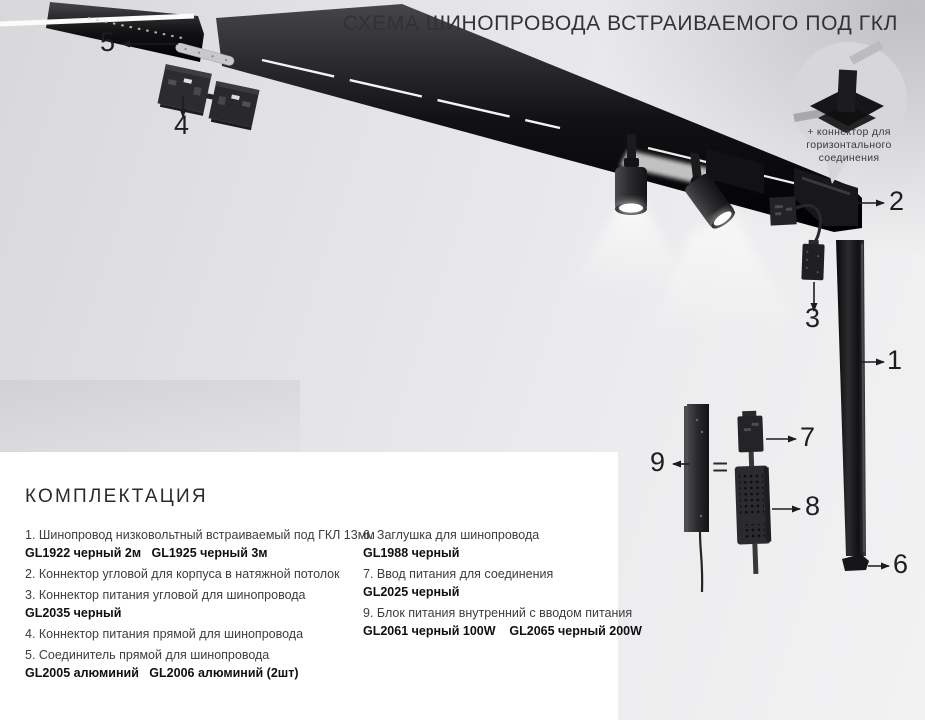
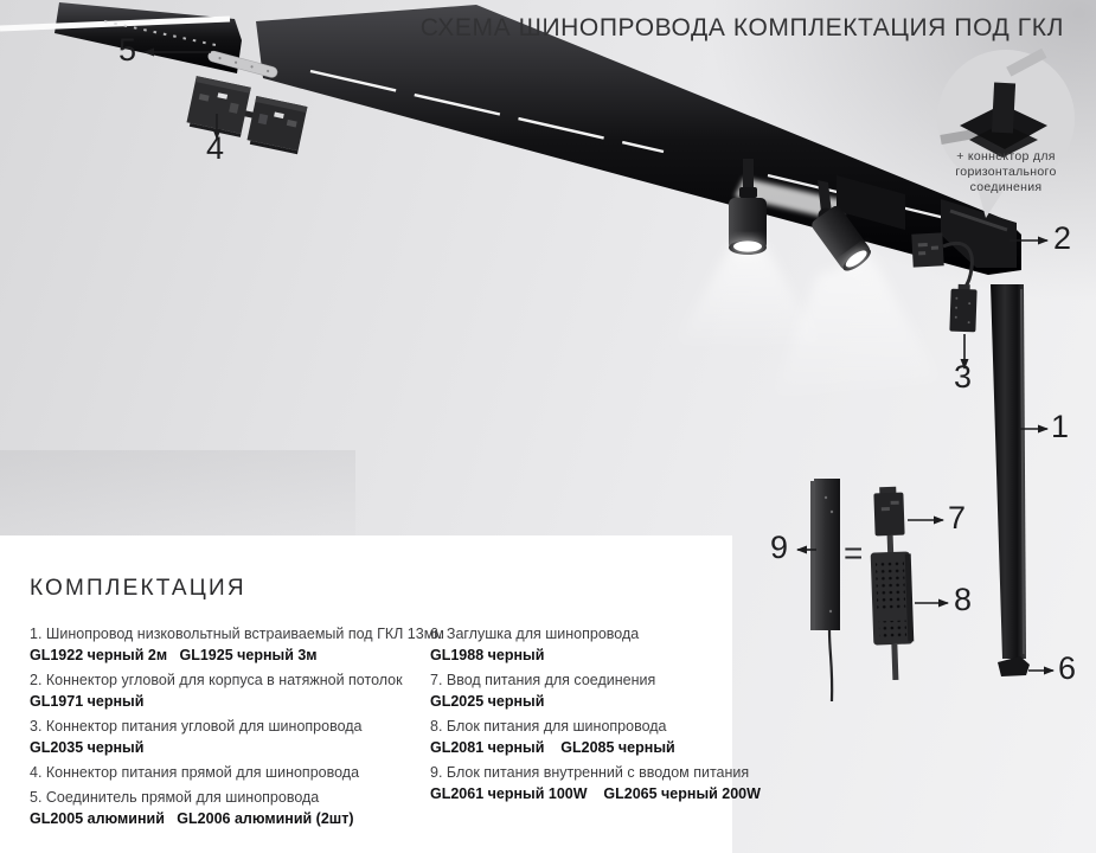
- СХЕМА ШИНОПРОВОДА ВСТРАИВАЕМОГО ПОД ГКЛ
+ СХЕМА ШИНОПРОВОДА КОМПЛЕКТАЦИЯ ПОД ГКЛ
  + коннектор для
  горизонтального
  соединения
  5
  4
  2
  3
  1
  6
  7
  8
  9
  =
  КОМПЛЕКТАЦИЯ
  1. Шинопровод низковольтный встраиваемый под ГКЛ 13м
  GL1922 черный 2м GL1925 черный 3м
  2. Коннектор угловой для корпуса в натяжной потолок
+ GL1971 черный
  3. Коннектор питания угловой для шинопровода
  GL2035 черный
  4. Коннектор питания прямой для шинопровода
  5. Соединитель прямой для шинопровода
  GL2005 алюминий GL2006 алюминий (2шт)
  6. Заглушка для шинопровода
  GL1988 черный
  7. Ввод питания для соединения
  GL2025 черный
+ 8. Блок питания для шинопровода
+ GL2081 черный GL2085 черный
  9. Блок питания внутренний с вводом питания
  GL2061 черный 100W GL2065 черный 200W
